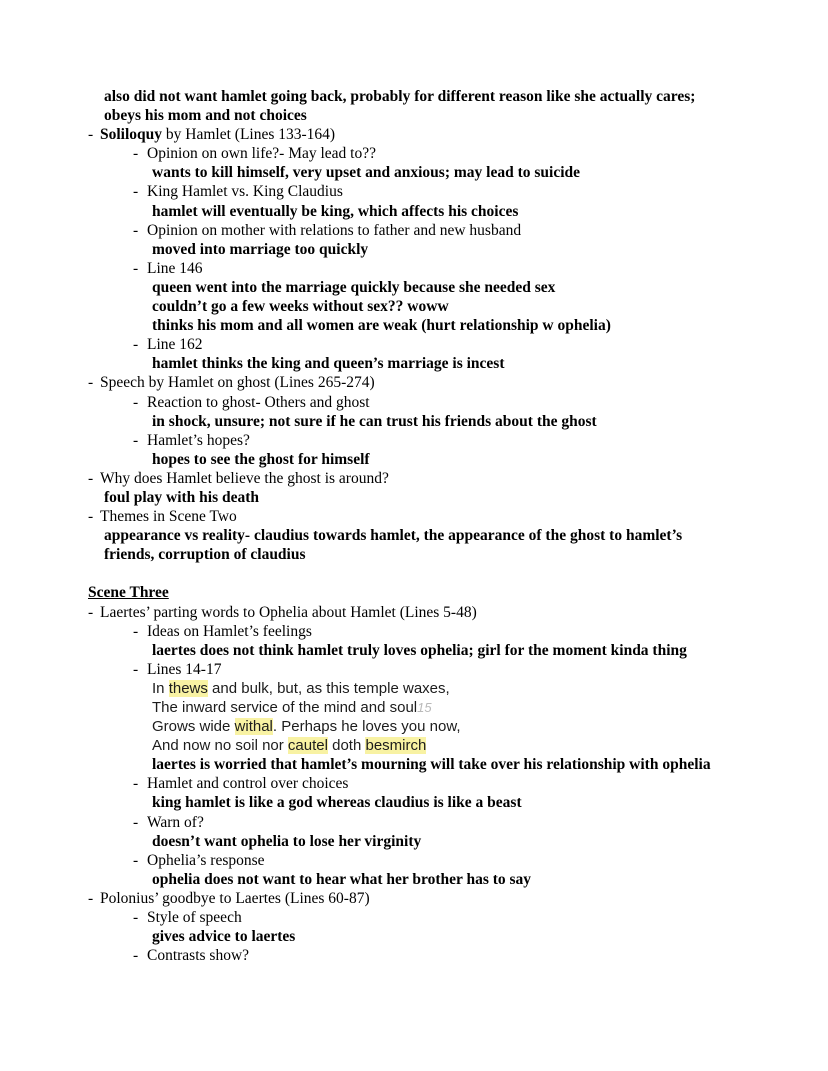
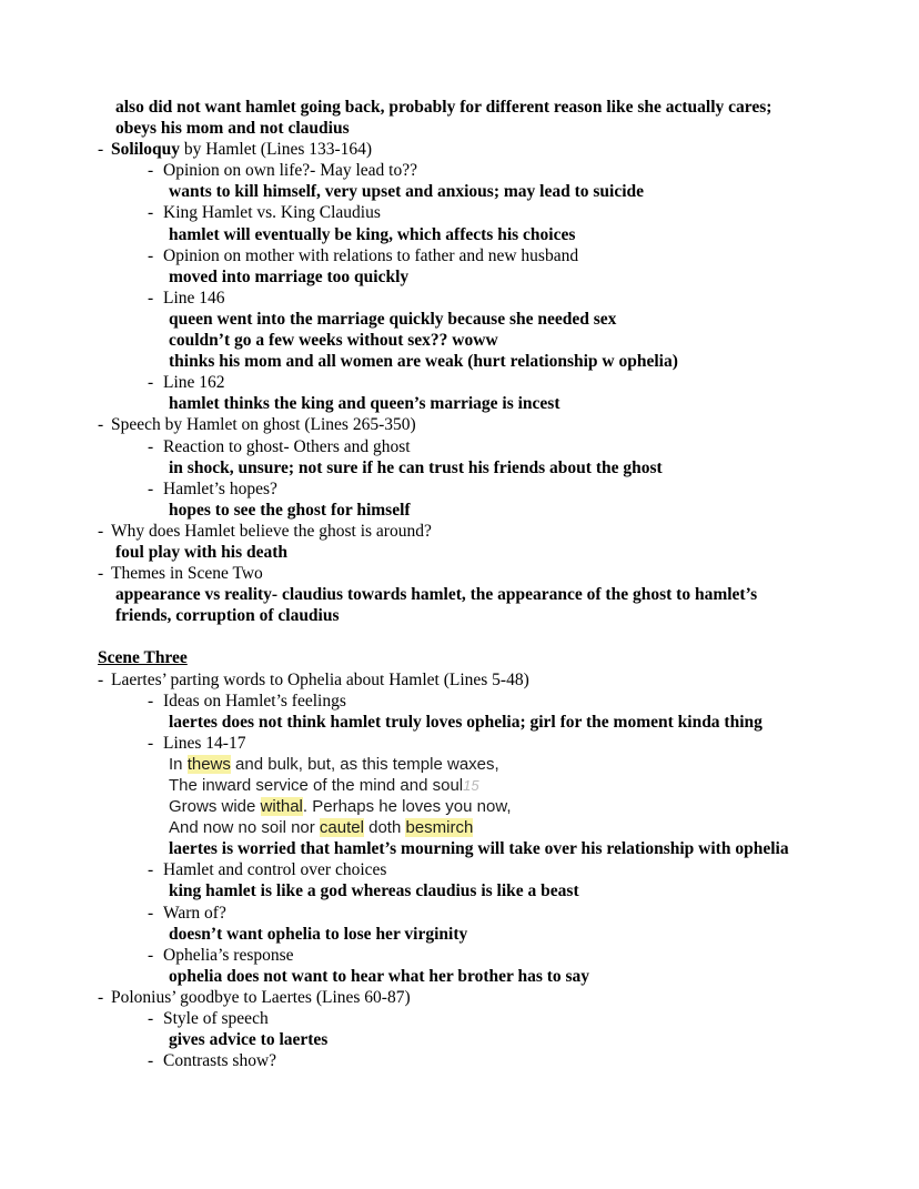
  also did not want hamlet going back, probably for different reason like she actually cares;
- obeys his mom and not choices
+ obeys his mom and not claudius
  -
  Soliloquy by Hamlet (Lines 133-164)
  -
  Opinion on own life?- May lead to??
  wants to kill himself, very upset and anxious; may lead to suicide
  -
  King Hamlet vs. King Claudius
  hamlet will eventually be king, which affects his choices
  -
  Opinion on mother with relations to father and new husband
  moved into marriage too quickly
  -
  Line 146
  queen went into the marriage quickly because she needed sex
  couldn’t go a few weeks without sex?? woww
  thinks his mom and all women are weak (hurt relationship w ophelia)
  -
  Line 162
  hamlet thinks the king and queen’s marriage is incest
  -
- Speech by Hamlet on ghost (Lines 265-274)
+ Speech by Hamlet on ghost (Lines 265-350)
  -
  Reaction to ghost- Others and ghost
  in shock, unsure; not sure if he can trust his friends about the ghost
  -
  Hamlet’s hopes?
  hopes to see the ghost for himself
  -
  Why does Hamlet believe the ghost is around?
  foul play with his death
  -
  Themes in Scene Two
  appearance vs reality- claudius towards hamlet, the appearance of the ghost to hamlet’s
  friends, corruption of claudius
  Scene Three
  -
  Laertes’ parting words to Ophelia about Hamlet (Lines 5-48)
  -
  Ideas on Hamlet’s feelings
  laertes does not think hamlet truly loves ophelia; girl for the moment kinda thing
  -
  Lines 14-17
  In thews and bulk, but, as this temple waxes,
  The inward service of the mind and soul15
  Grows wide withal. Perhaps he loves you now,
  And now no soil nor cautel doth besmirch
  laertes is worried that hamlet’s mourning will take over his relationship with ophelia
  -
  Hamlet and control over choices
  king hamlet is like a god whereas claudius is like a beast
  -
  Warn of?
  doesn’t want ophelia to lose her virginity
  -
  Ophelia’s response
  ophelia does not want to hear what her brother has to say
  -
  Polonius’ goodbye to Laertes (Lines 60-87)
  -
  Style of speech
  gives advice to laertes
  -
  Contrasts show?
